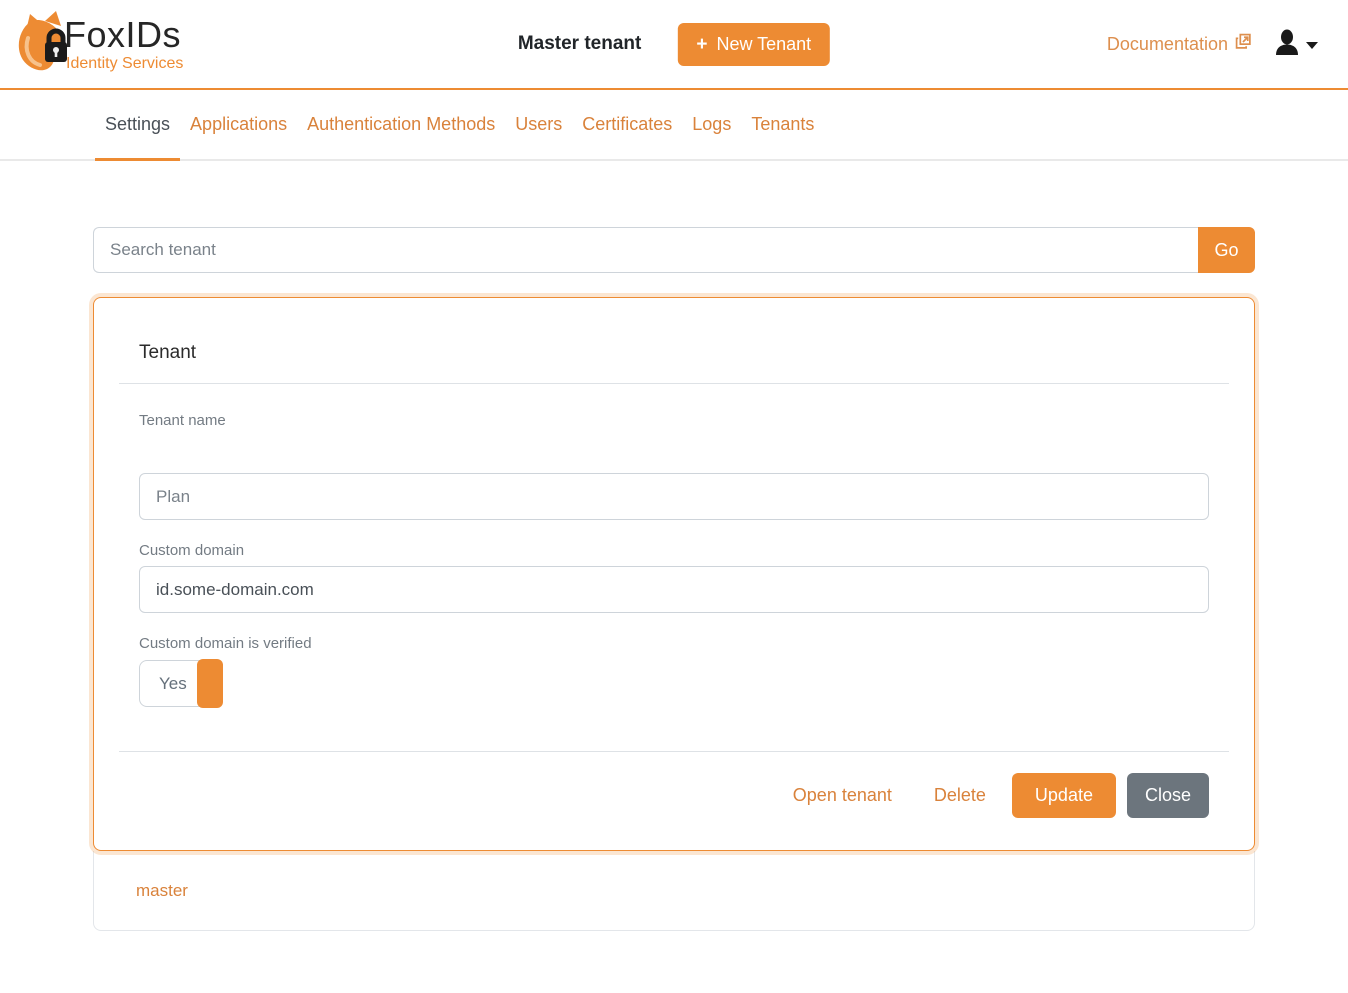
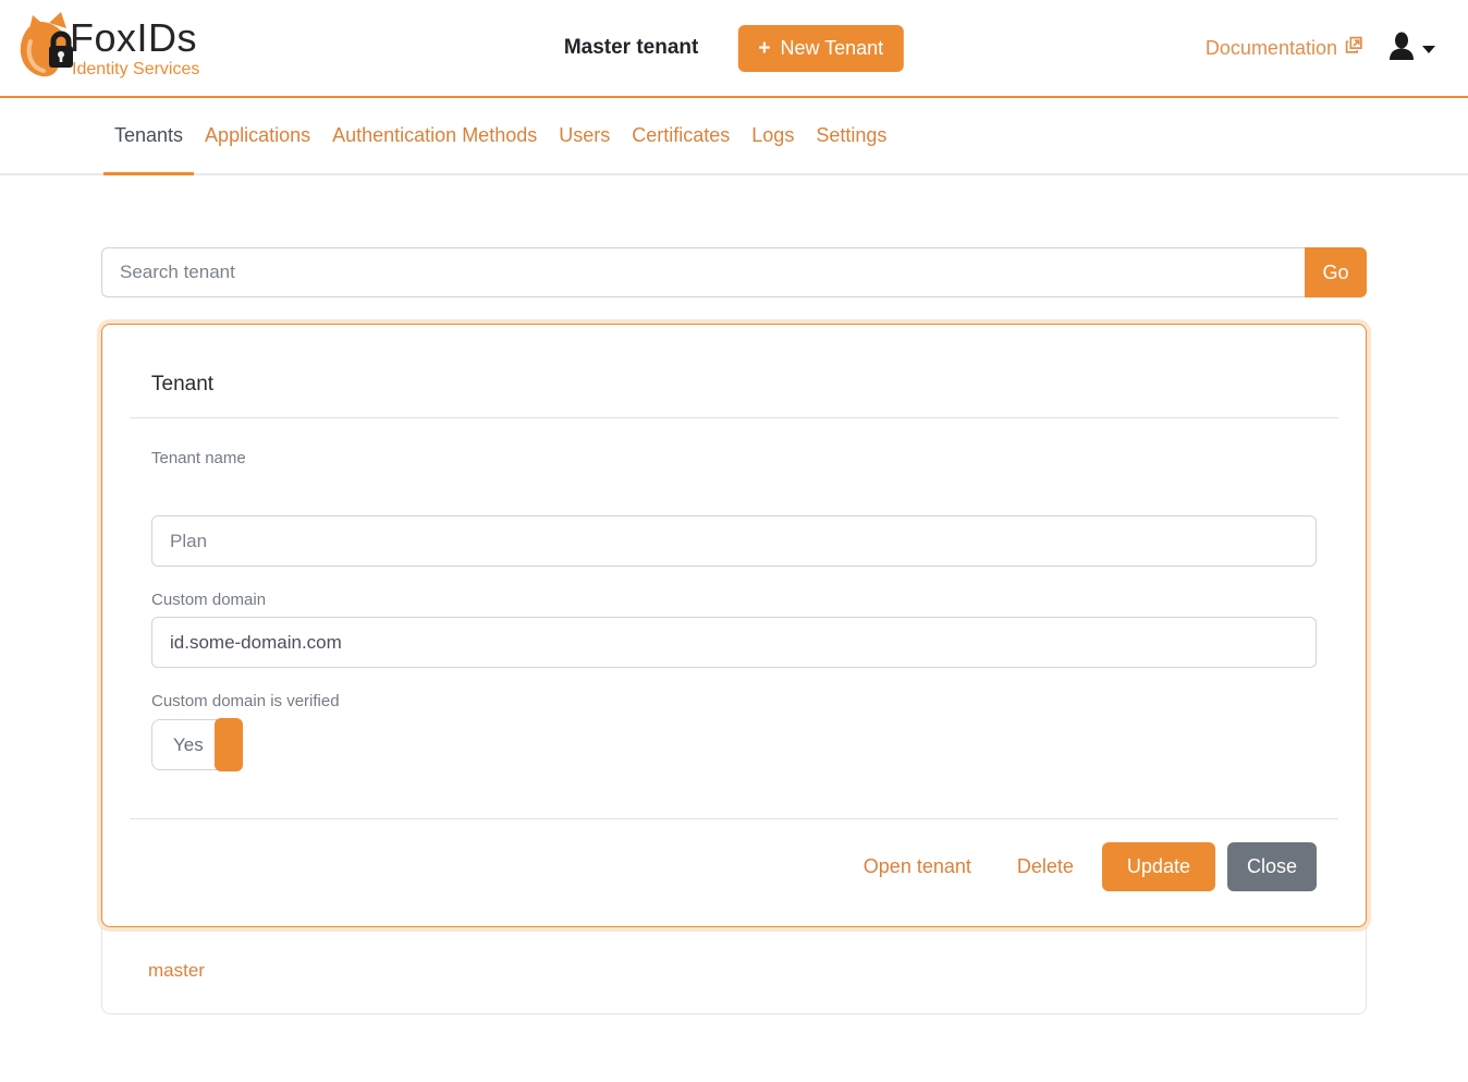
  FoxIDs
  Identity Services
  Master tenant
  +
  New Tenant
  Documentation
- Settings
+ Tenants
  Applications
  Authentication Methods
  Users
  Certificates
  Logs
- Tenants
+ Settings
  Search tenant
  Go
  Tenant
  Tenant name
  Plan
  Custom domain
  id.some-domain.com
  Custom domain is verified
  Yes
  Open tenant
  Delete
  Update
  Close
  master
